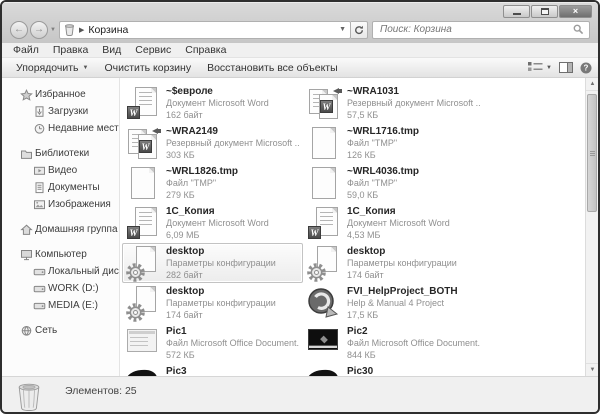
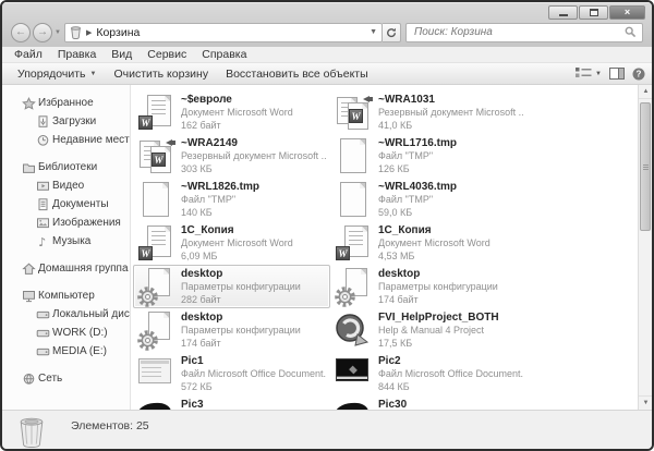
  ×
  ←
  →
  Корзина
  Поиск: Корзина
  Файл
  Правка
  Вид
  Сервис
  Справка
  Упорядочить
  Очистить корзину
  Восстановить все объекты
  ?
  Избранное
  Загрузки
  Недавние мест
  Библиотеки
  Видео
  Документы
  Изображения
+ ♪
+ Музыка
  Домашняя группа
  Компьютер
  Локальный дис
  WORK (D:)
  MEDIA (E:)
  Сеть
  W
  ~$евроле
  Документ Microsoft Word
  162 байт
  W
  ~WRA1031
  Резервный документ Microsoft ..
- 57,5 КБ
+ 41,0 КБ
  W
  ~WRA2149
  Резервный документ Microsoft ..
  303 КБ
  ~WRL1716.tmp
  Файл "TMP"
  126 КБ
  ~WRL1826.tmp
  Файл "TMP"
- 279 КБ
+ 140 КБ
  ~WRL4036.tmp
  Файл "TMP"
  59,0 КБ
  W
  1С_Копия
  Документ Microsoft Word
  6,09 МБ
  W
  1С_Копия
  Документ Microsoft Word
  4,53 МБ
  desktop
  Параметры конфигурации
  282 байт
  desktop
  Параметры конфигурации
  174 байт
  desktop
  Параметры конфигурации
  174 байт
  FVI_HelpProject_BOTH
  Help & Manual 4 Project
  17,5 КБ
  Pic1
  Файл Microsoft Office Document.
  572 КБ
  Pic2
  Файл Microsoft Office Document.
  844 КБ
  Pic3
  Pic30
  Элементов: 25
